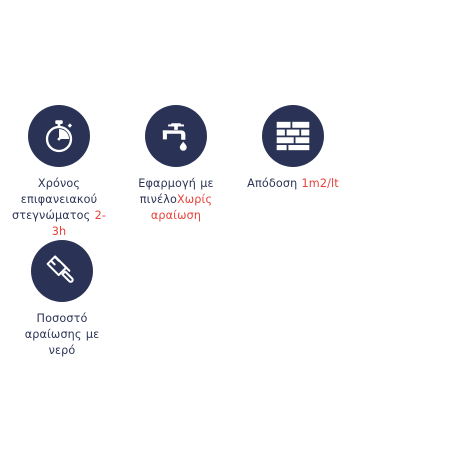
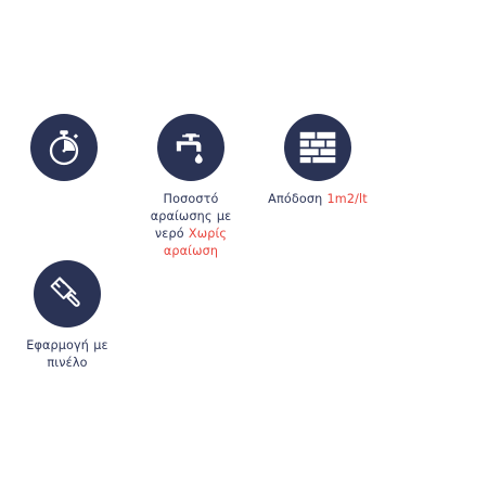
- Χρόνος επιφανειακού στεγνώματος 2-3h
- Εφαρμογή με πινέλοΧωρίς αραίωση
+ Ποσοστό αραίωσης με νερό Χωρίς αραίωση
  Απόδοση 1m2/lt
- Ποσοστό αραίωσης με νερό
+ Εφαρμογή με πινέλο
